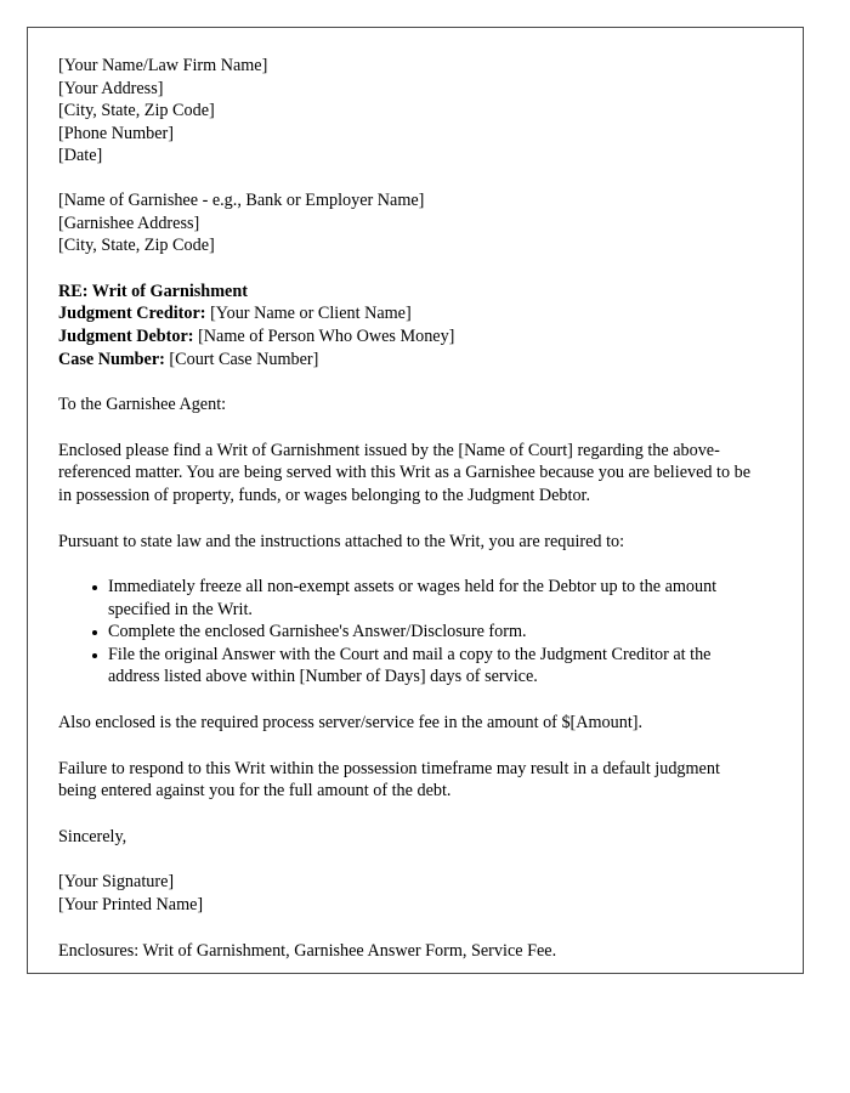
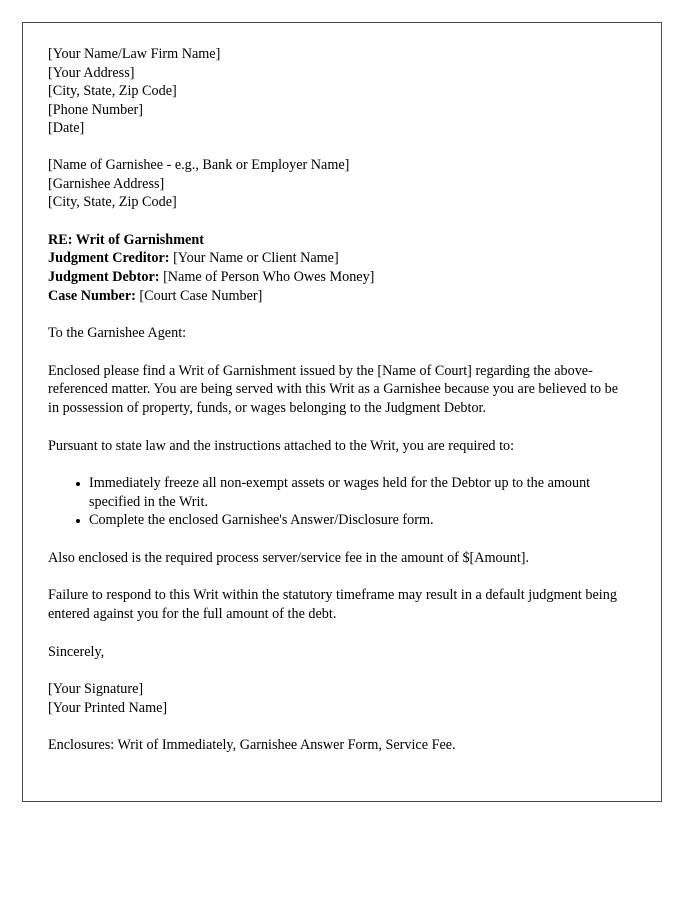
  [Your Name/Law Firm Name]
  [Your Address]
  [City, State, Zip Code]
  [Phone Number]
  [Date]
  [Name of Garnishee - e.g., Bank or Employer Name]
  [Garnishee Address]
  [City, State, Zip Code]
  RE: Writ of Garnishment
  Judgment Creditor: [Your Name or Client Name]
  Judgment Debtor: [Name of Person Who Owes Money]
  Case Number: [Court Case Number]
  To the Garnishee Agent:
  Enclosed please find a Writ of Garnishment issued by the [Name of Court] regarding the above-referenced matter. You are being served with this Writ as a Garnishee because you are believed to be in possession of property, funds, or wages belonging to the Judgment Debtor.
  Pursuant to state law and the instructions attached to the Writ, you are required to:
  Immediately freeze all non-exempt assets or wages held for the Debtor up to the amount specified in the Writ.
  Complete the enclosed Garnishee's Answer/Disclosure form.
- File the original Answer with the Court and mail a copy to the Judgment Creditor at the address listed above within [Number of Days] days of service.
  Also enclosed is the required process server/service fee in the amount of $[Amount].
- Failure to respond to this Writ within the possession timeframe may result in a default judgment being entered against you for the full amount of the debt.
+ Failure to respond to this Writ within the statutory timeframe may result in a default judgment being entered against you for the full amount of the debt.
  Sincerely,
  [Your Signature]
  [Your Printed Name]
- Enclosures: Writ of Garnishment, Garnishee Answer Form, Service Fee.
+ Enclosures: Writ of Immediately, Garnishee Answer Form, Service Fee.
